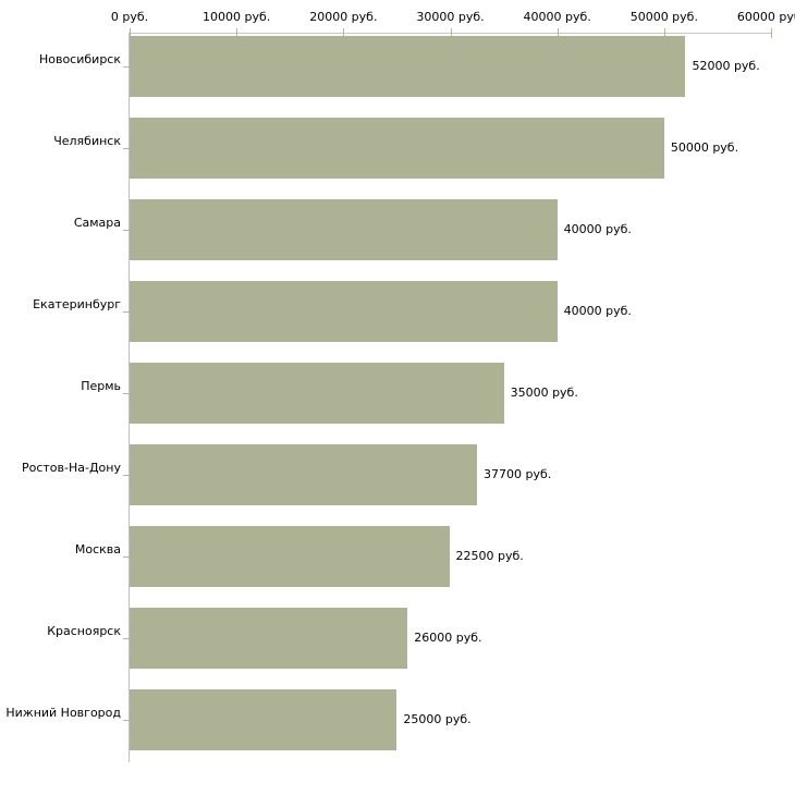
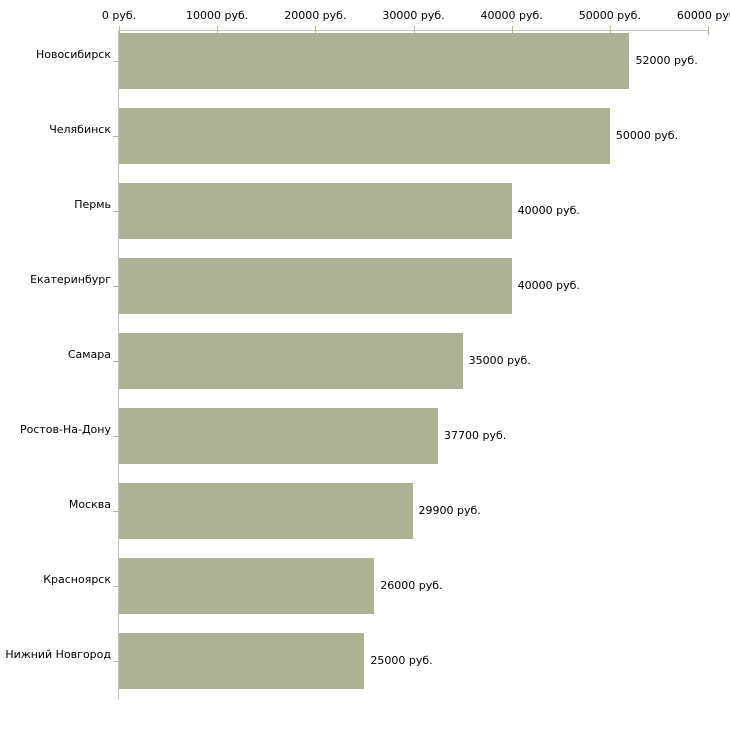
  0 руб.
  10000 руб.
  20000 руб.
  30000 руб.
  40000 руб.
  50000 руб.
  60000 ру
  Новосибирск
  Челябинск
- Самара
+ Пермь
  Екатеринбург
- Пермь
+ Самара
  Ростов-На-Дону
  Москва
  Красноярск
  Нижний Новгород
  52000 руб.
  50000 руб.
  40000 руб.
  40000 руб.
  35000 руб.
  37700 руб.
- 22500 руб.
+ 29900 руб.
  26000 руб.
  25000 руб.
